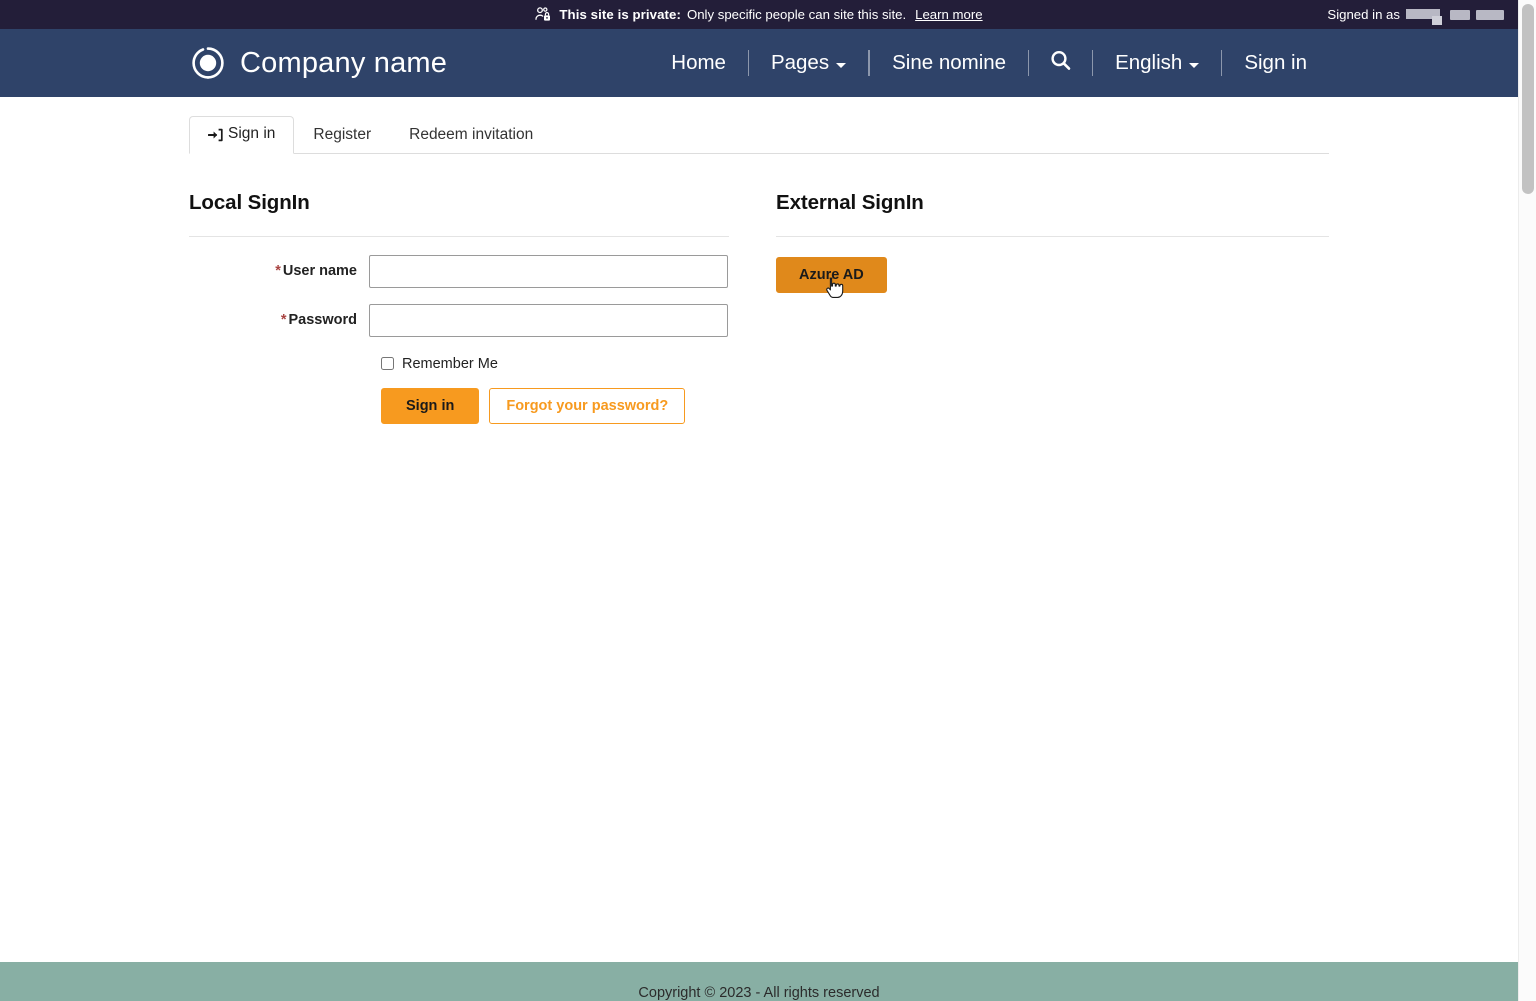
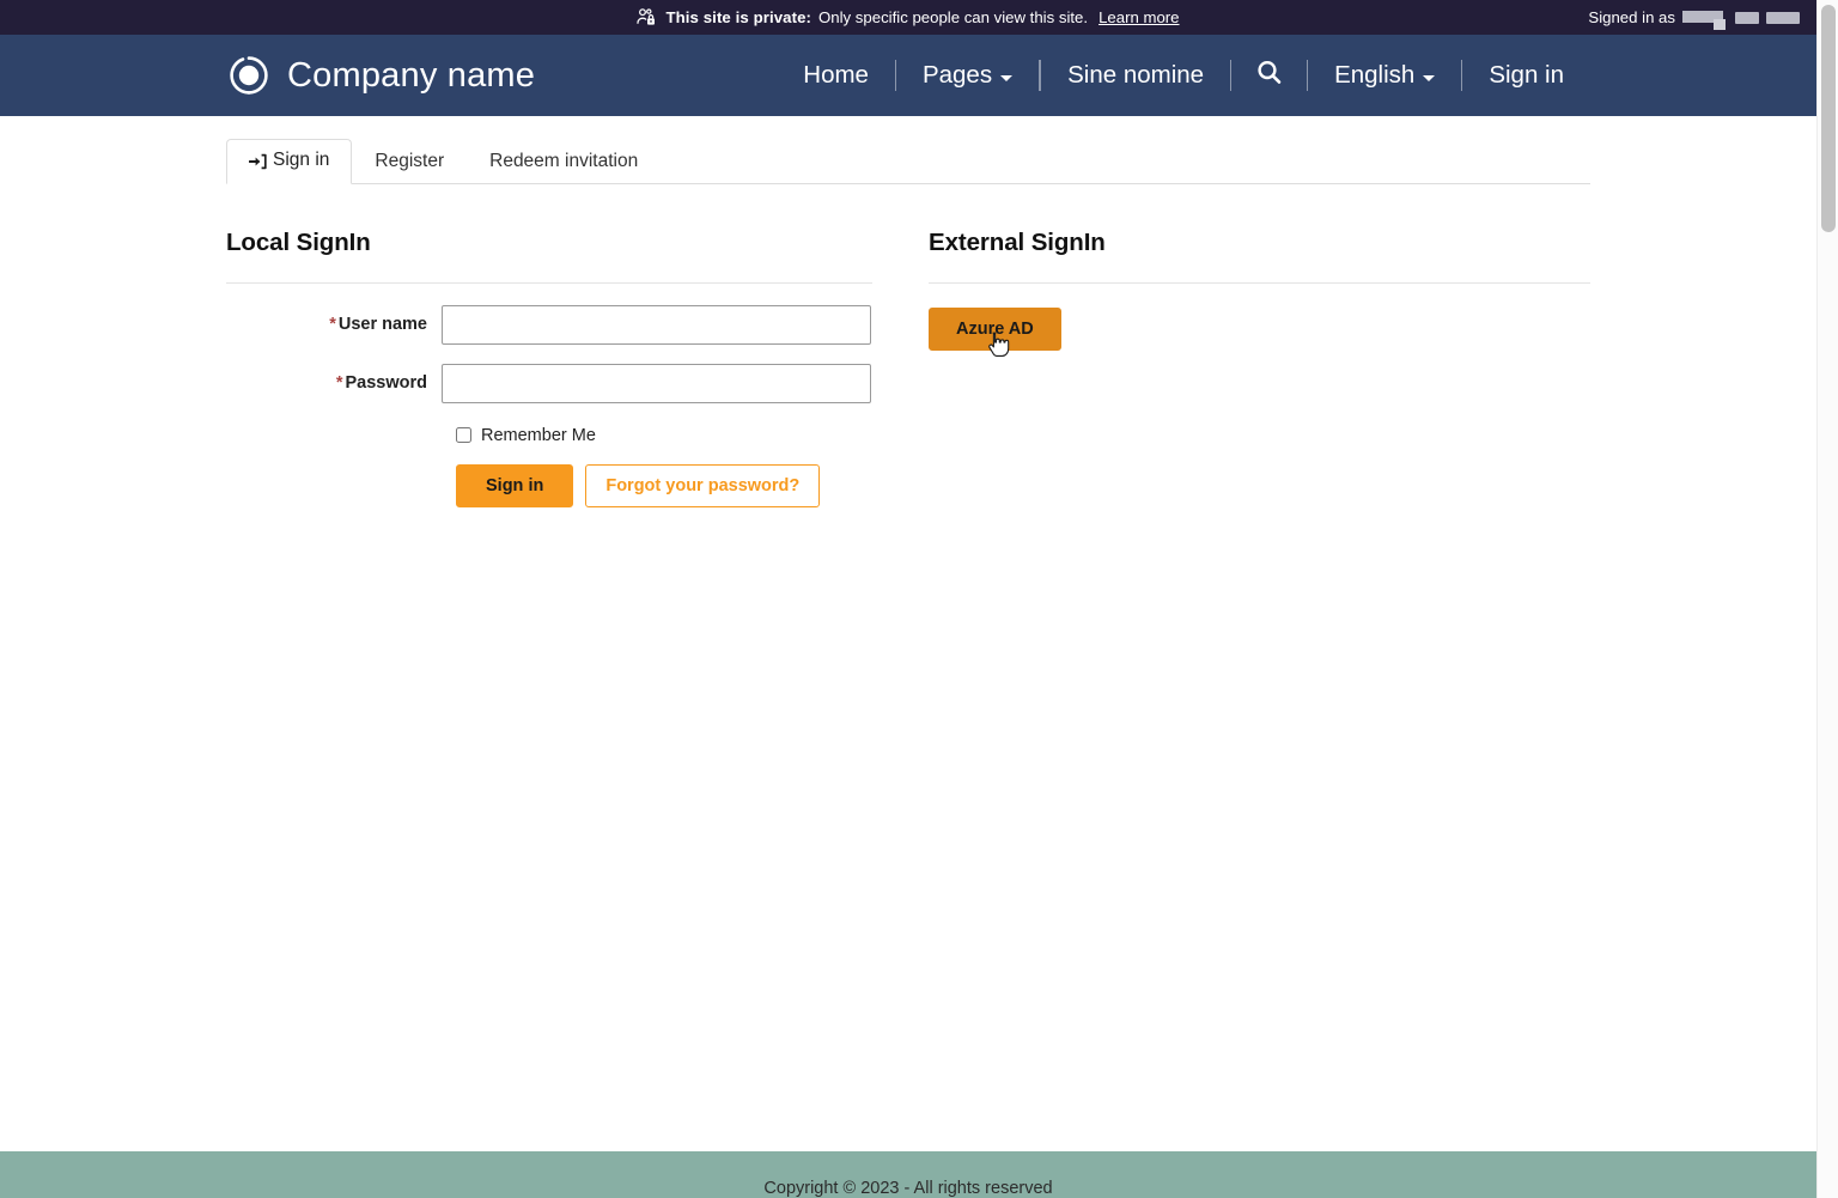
  This site is private:
- Only specific people can site this site.
+ Only specific people can view this site.
  Learn more
  Signed in as
  Company name
  Home
  Pages
  Sine nomine
  English
  Sign in
  Sign in
  Register
  Redeem invitation
  Local SignIn
  * User name
  * Password
  Remember Me
  Sign in
  Forgot your password?
  External SignIn
  Azure AD
  Copyright © 2023 - All rights reserved
